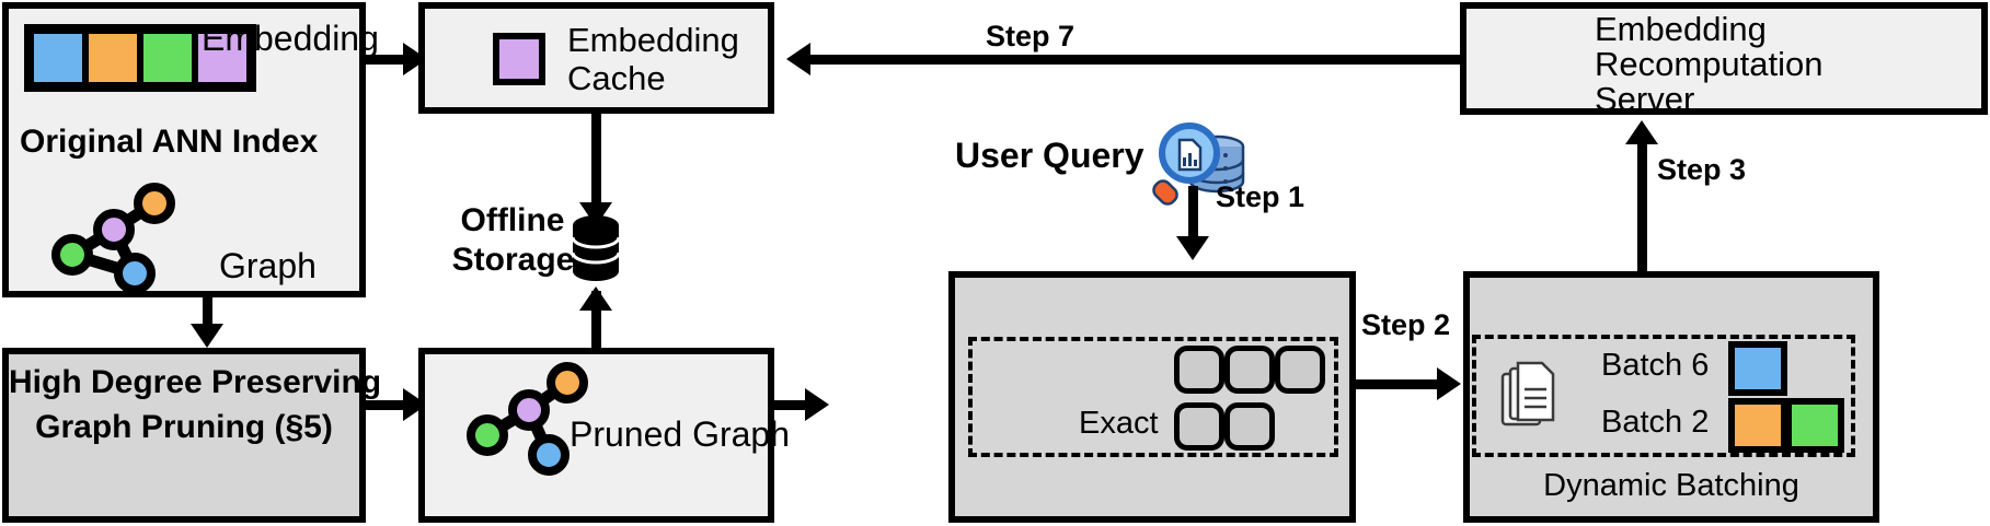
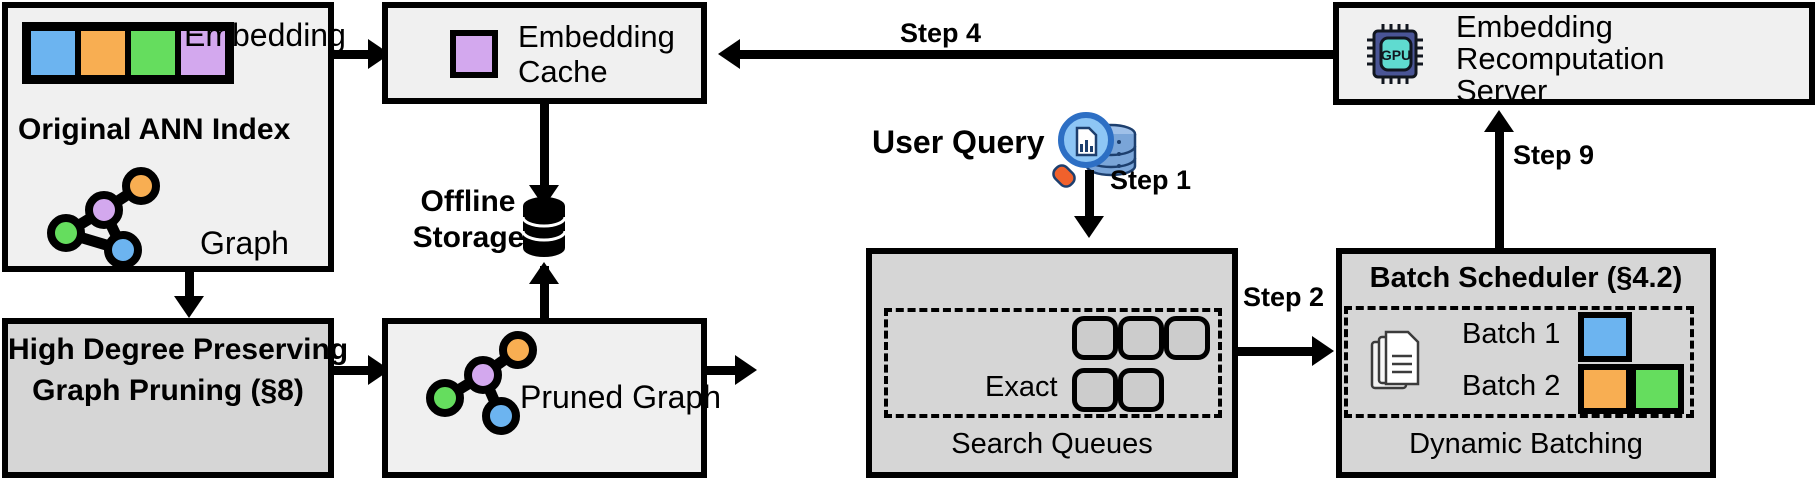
  Embedding
  Original ANN Index
  Graph
  Embedding
  Cache
  Offline
  Storage
  High Degree Preserving
- Graph Pruning (§5)
+ Graph Pruning (§8)
  Pruned Graph
  User Query
  Step 1
  Exact
+ Search Queues
  Step 2
+ Batch Scheduler (§4.2)
- Batch 6
+ Batch 1
  Batch 2
  Dynamic Batching
- Step 3
+ Step 9
+ GPU
  Embedding
  Recomputation
  Server
- Step 7
+ Step 4
